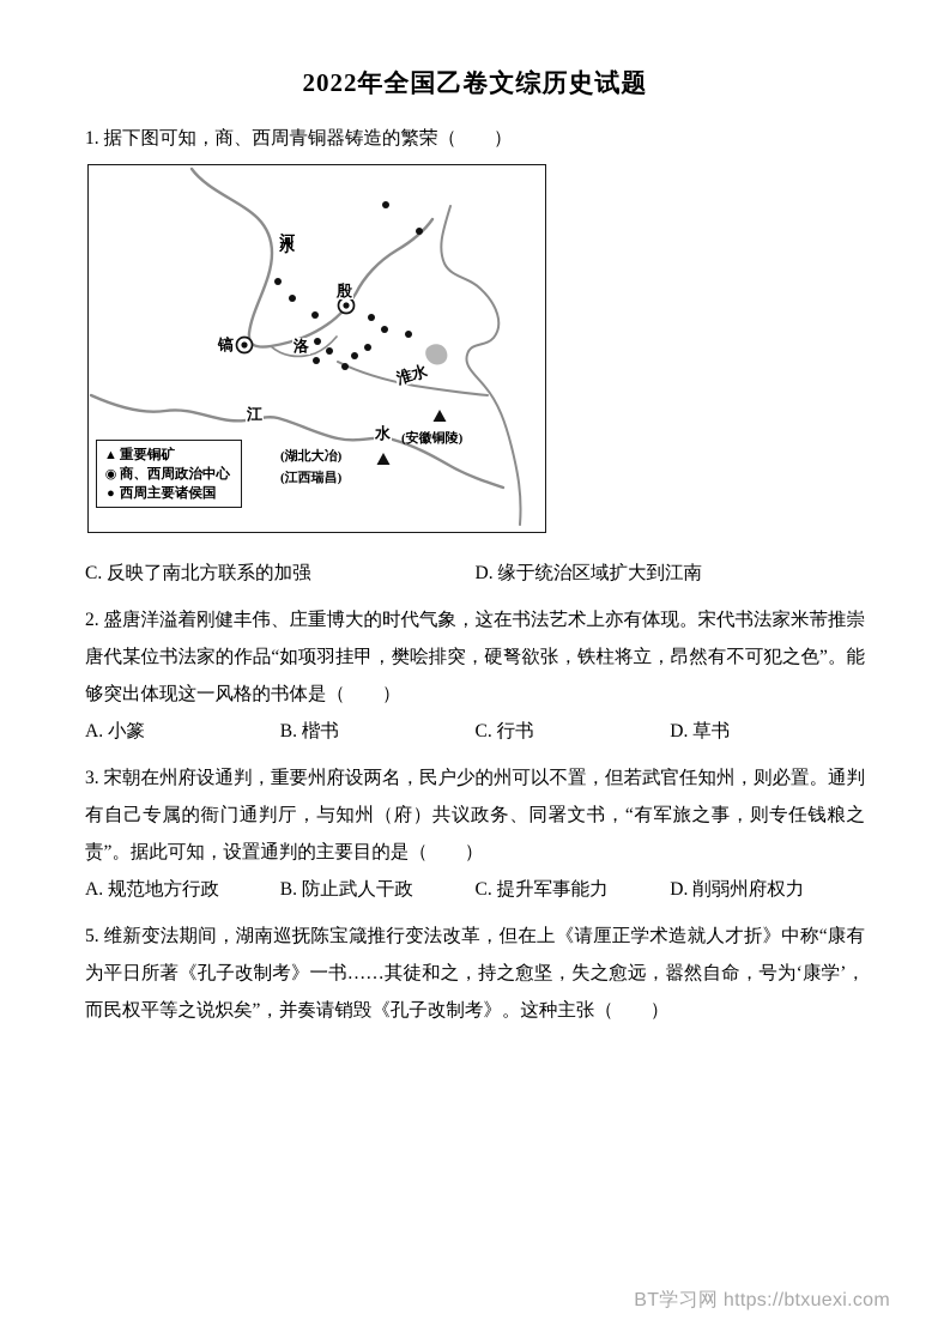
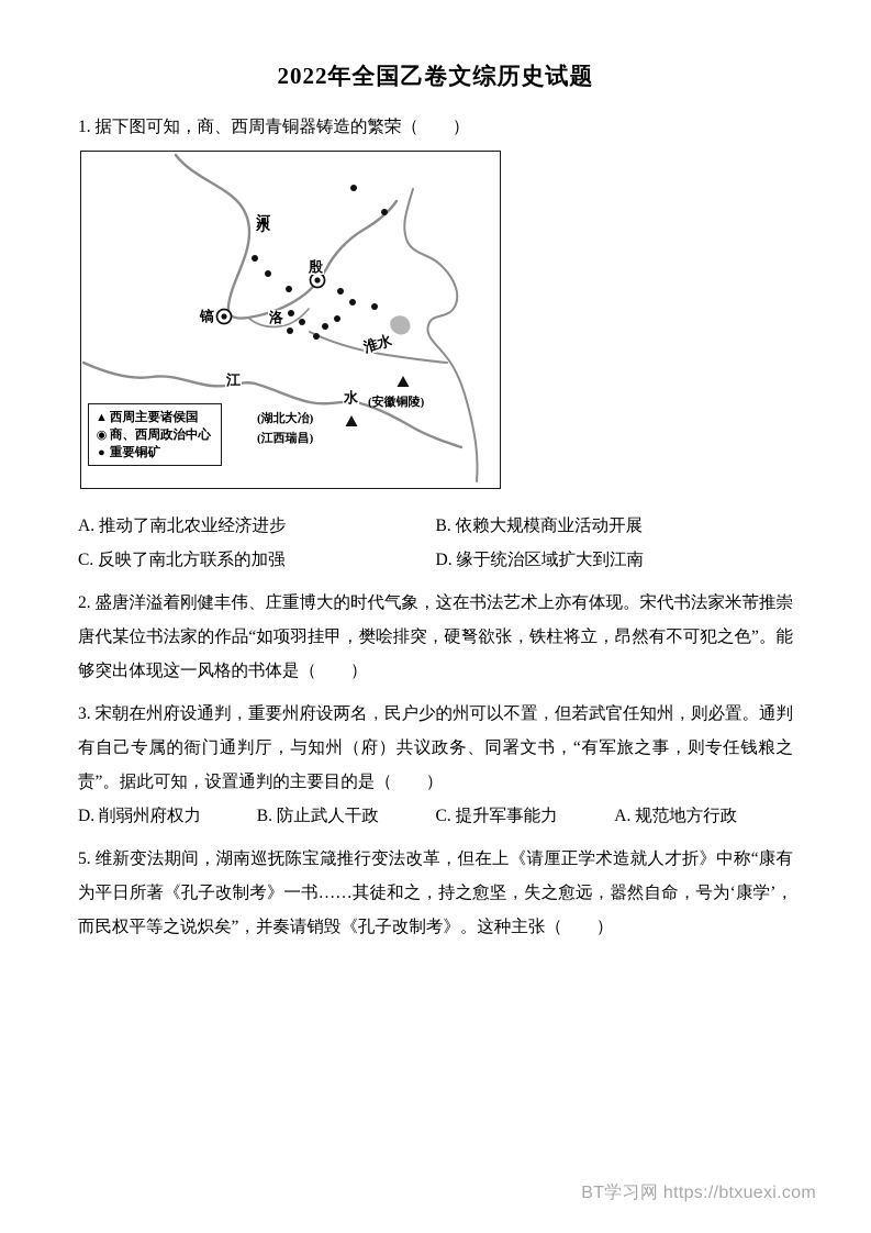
  2022年全国乙卷文综历史试题
  1. 据下图可知，商、西周青铜器铸造的繁荣（ ）
  殷
  镐
  洛
  江
  水
  (安徽铜陵)
  (湖北大冶)
  (江西瑞昌)
  ▲
- 重要铜矿
+ 西周主要诸侯国
  ◉
  商、西周政治中心
  ●
- 西周主要诸侯国
+ 重要铜矿
+ A. 推动了南北农业经济进步
+ B. 依赖大规模商业活动开展
  C. 反映了南北方联系的加强
  D. 缘于统治区域扩大到江南
  2. 盛唐洋溢着刚健丰伟、庄重博大的时代气象，这在书法艺术上亦有体现。宋代书法家米芾推崇唐代某位书法家的作品“如项羽挂甲，樊哙排突，硬弩欲张，铁柱将立，昂然有不可犯之色”。能够突出体现这一风格的书体是（ ）
- A. 小篆
- B. 楷书
- C. 行书
- D. 草书
  3. 宋朝在州府设通判，重要州府设两名，民户少的州可以不置，但若武官任知州，则必置。通判有自己专属的衙门通判厅，与知州（府）共议政务、同署文书，“有军旅之事，则专任钱粮之责”。据此可知，设置通判的主要目的是（ ）
- A. 规范地方行政
+ D. 削弱州府权力
  B. 防止武人干政
  C. 提升军事能力
- D. 削弱州府权力
+ A. 规范地方行政
  5. 维新变法期间，湖南巡抚陈宝箴推行变法改革，但在上《请厘正学术造就人才折》中称“康有为平日所著《孔子改制考》一书……其徒和之，持之愈坚，失之愈远，嚣然自命，号为‘康学’，而民权平等之说炽矣”，并奏请销毁《孔子改制考》。这种主张（ ）
  BT学习网 https://btxuexi.com
